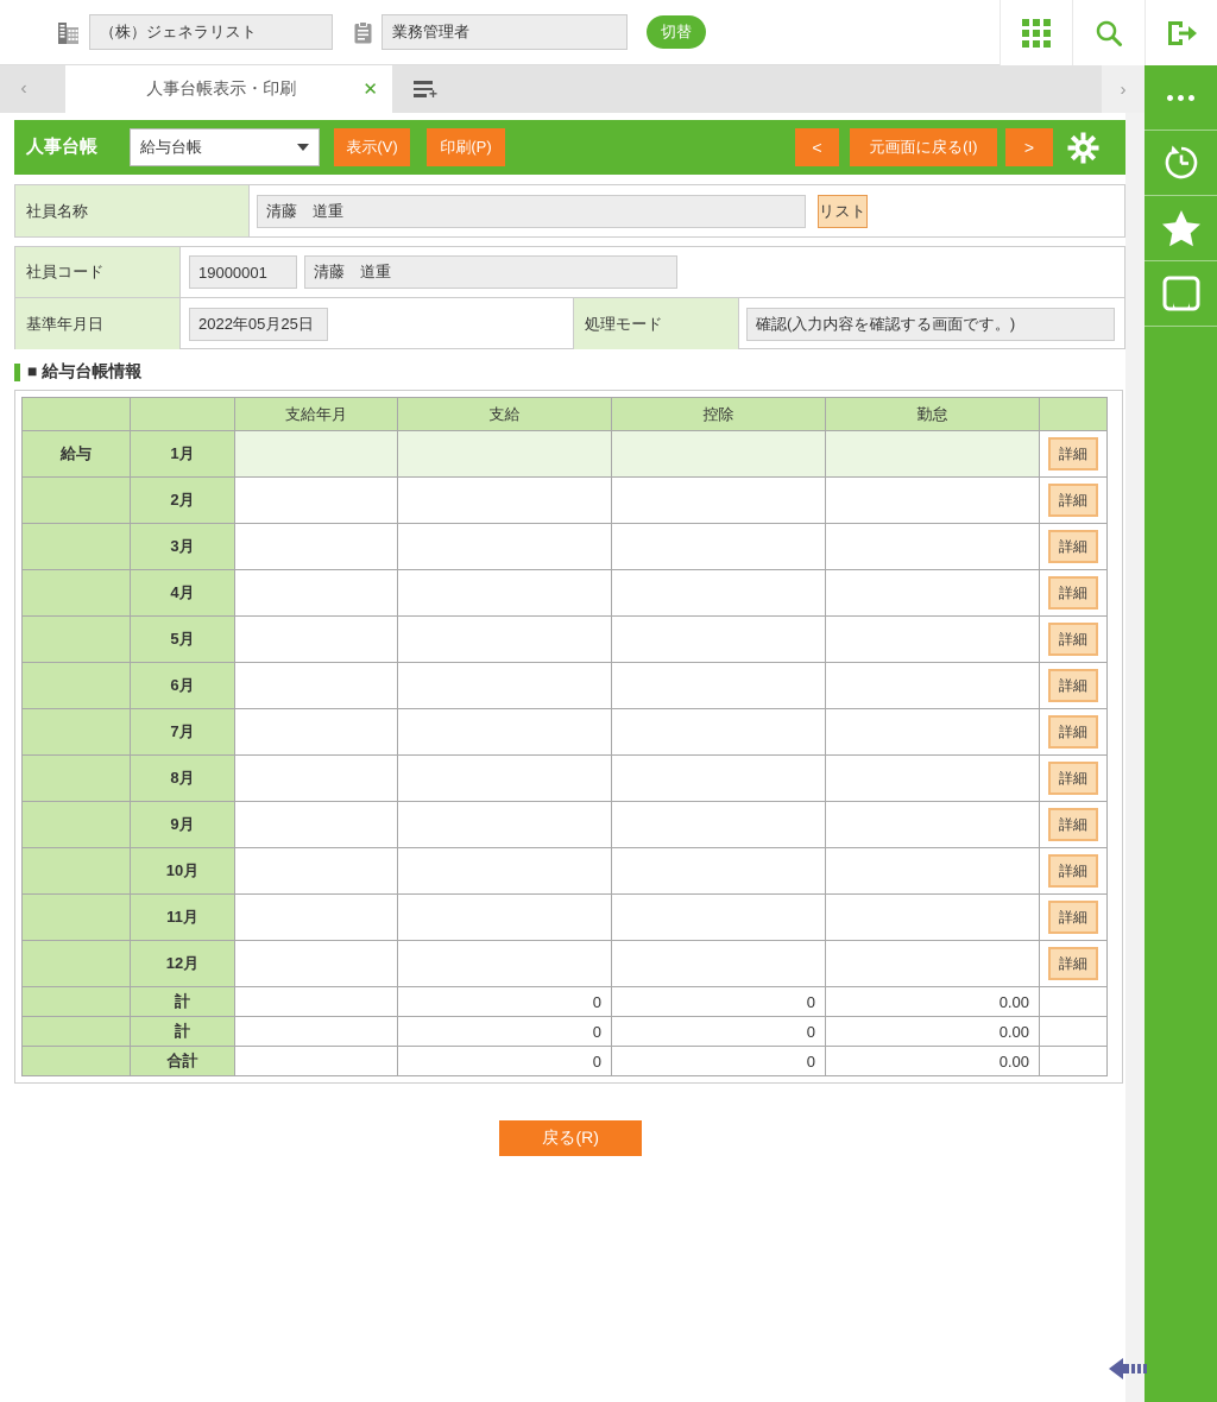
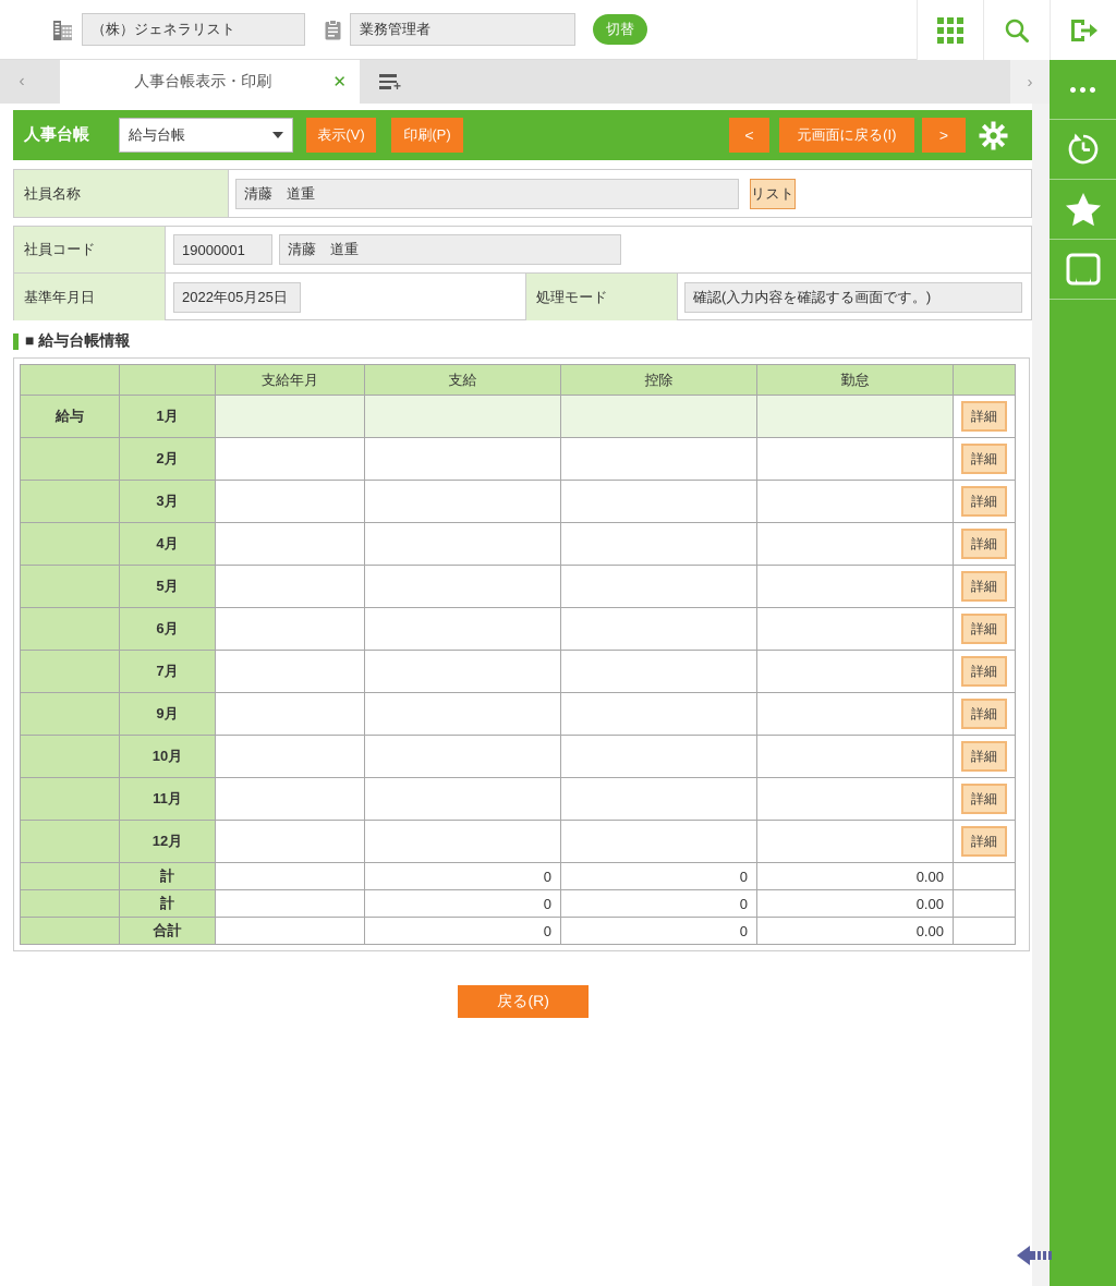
  （株）ジェネラリスト
  業務管理者
  切替
  ‹
  人事台帳表示・印刷
  ✕
  +
  ›
  人事台帳
  給与台帳
  表示(V)
  印刷(P)
  <
  元画面に戻る(I)
  >
  社員名称
  清藤 道重
  リスト
  社員コード
  19000001
  清藤 道重
  基準年月日
  2022年05月25日
  処理モード
  確認(入力内容を確認する画面です。)
  ■ 給与台帳情報
  		支給年月	支給	控除	勤怠
  給与	1月					詳細
  	2月					詳細
  	3月					詳細
  	4月					詳細
  	5月					詳細
  	6月					詳細
  	7月					詳細
- 	8月					詳細
  	9月					詳細
  	10月					詳細
  	11月					詳細
  	12月					詳細
  	計		0	0	0.00
  	計		0	0	0.00
  	合計		0	0	0.00
  戻る(R)
